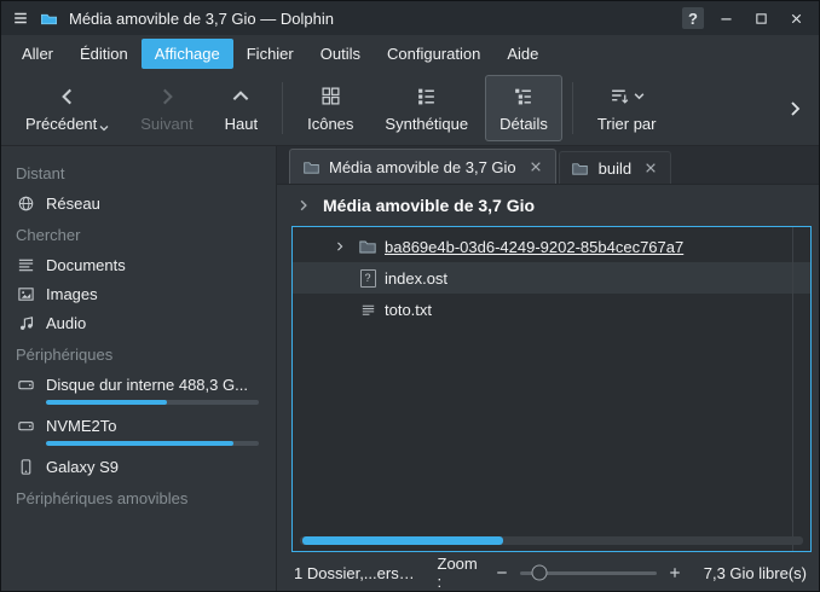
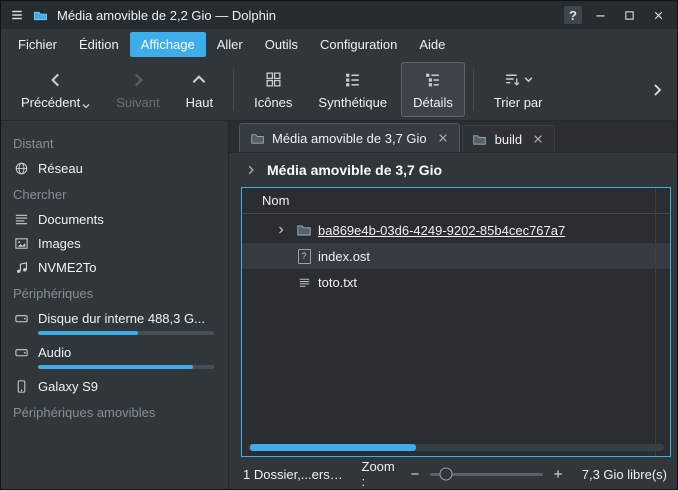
- Média amovible de 3,7 Gio — Dolphin
+ Média amovible de 2,2 Gio — Dolphin
  ?
- Aller
+ Fichier
  Édition
  Affichage
- Fichier
+ Aller
  Outils
  Configuration
  Aide
  Précédent
  Suivant
  Haut
  Icônes
  Synthétique
  Détails
  Trier par
  Distant
  Réseau
  Chercher
  Documents
  Images
- Audio
+ NVME2To
  Périphériques
  Disque dur interne 488,3 G...
- NVME2To
+ Audio
  Galaxy S9
  Périphériques amovibles
  Média amovible de 3,7 Gio
  build
  Média amovible de 3,7 Gio
+ Nom
  ba869e4b-03d6-4249-9202-85b4cec767a7
  ?
  index.ost
  toto.txt
  1 Dossier,...ers (9
  Zoom :
  7,3 Gio libre(s)
